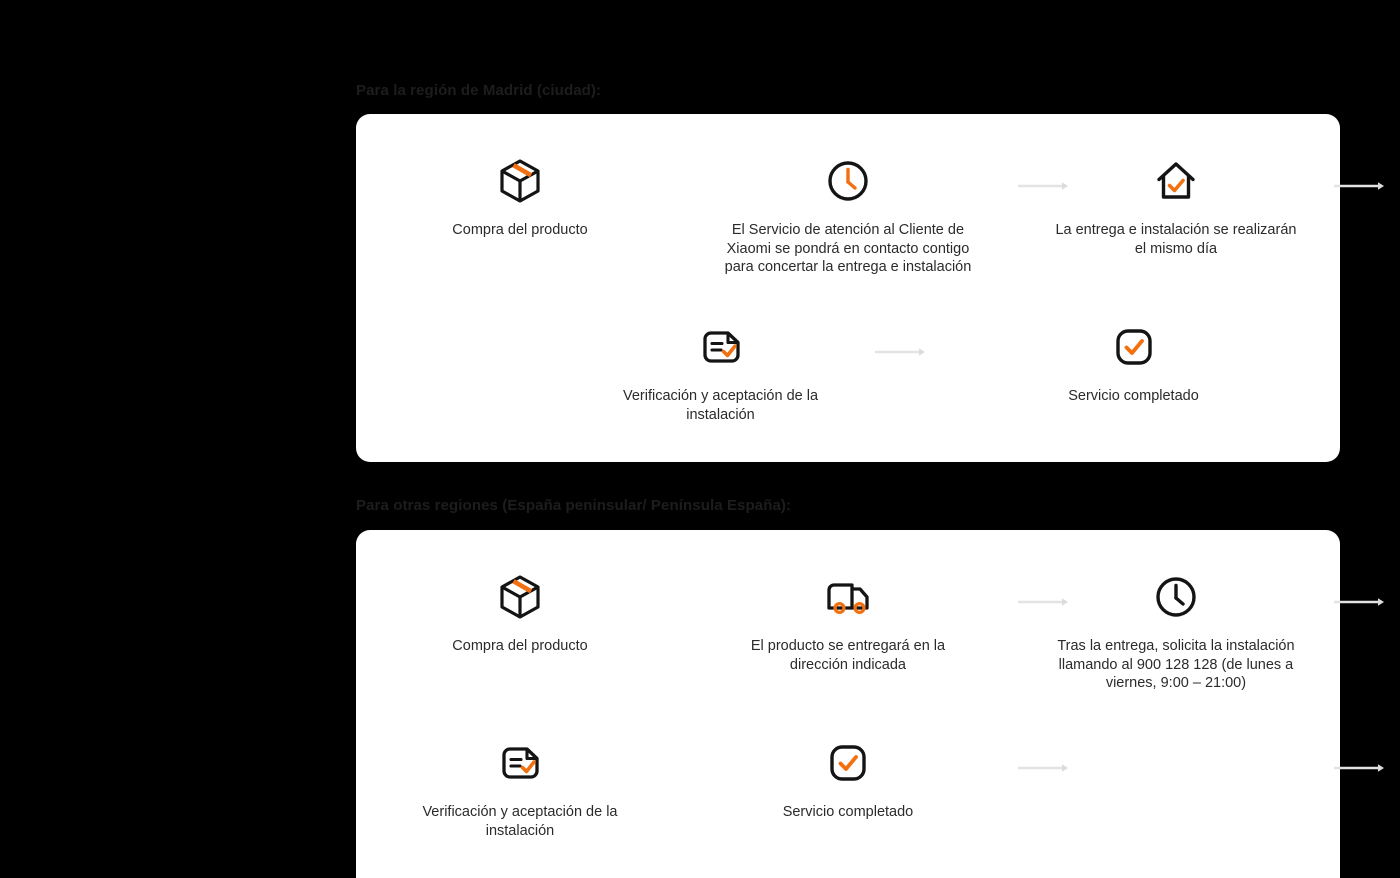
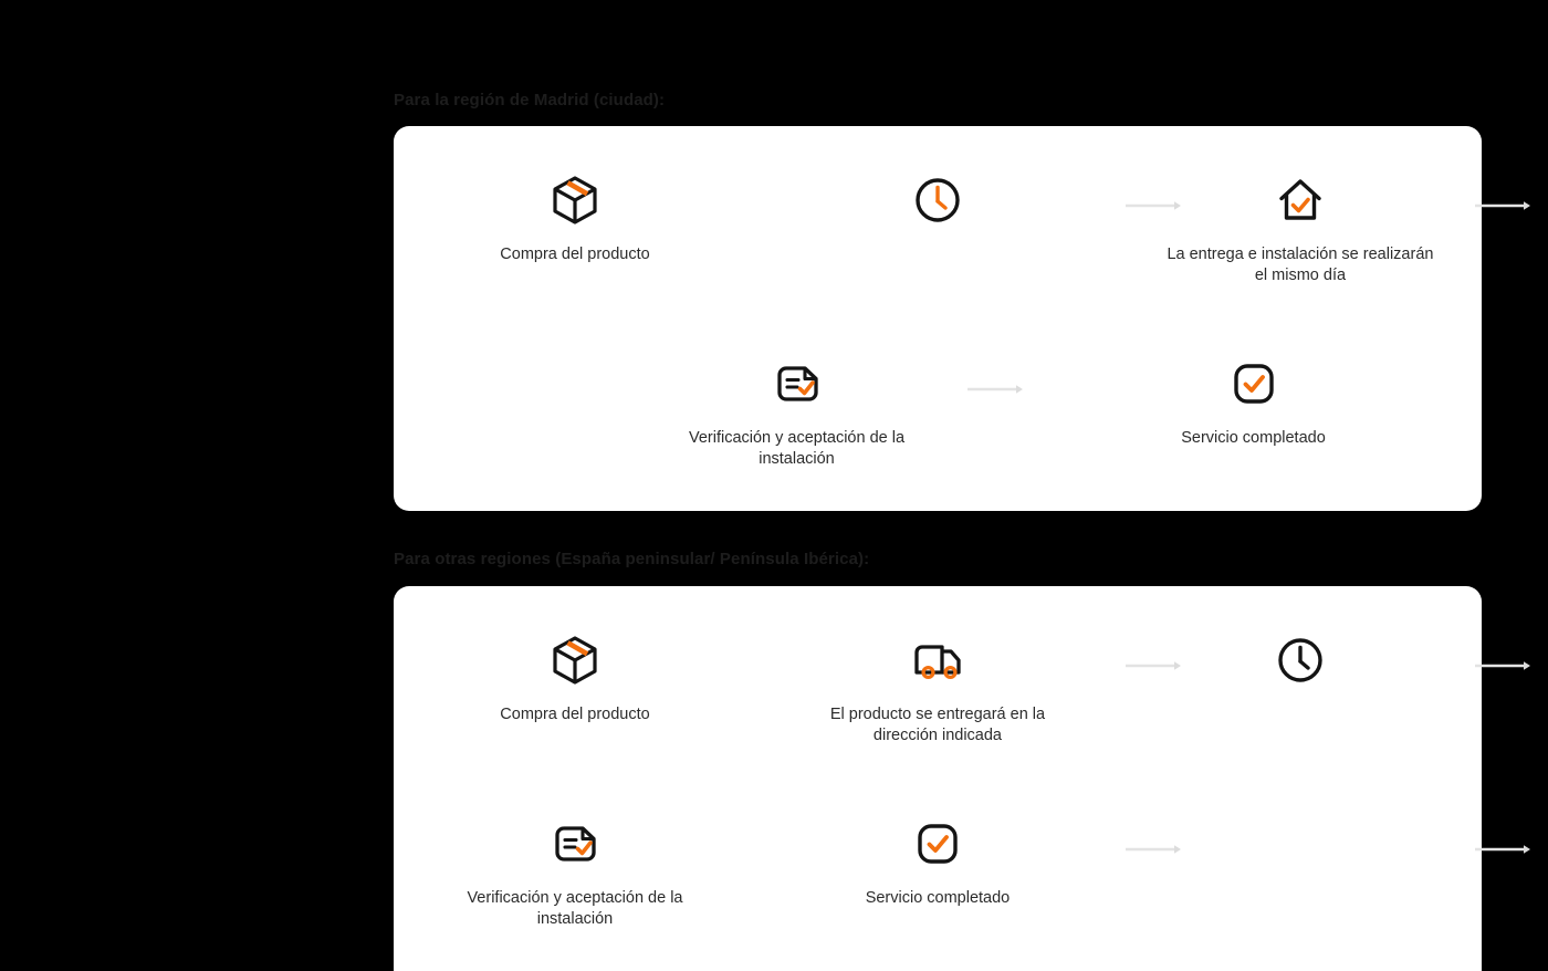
  Para la región de Madrid (ciudad):
  Compra del producto
- El Servicio de atención al Cliente de Xiaomi se pondrá en contacto contigo para concertar la entrega e instalación
  La entrega e instalación se realizarán el mismo día
  Verificación y aceptación de la instalación
  Servicio completado
- Para otras regiones (España peninsular/ Península España):
+ Para otras regiones (España peninsular/ Península Ibérica):
  Compra del producto
  El producto se entregará en la dirección indicada
- Tras la entrega, solicita la instalación llamando al 900 128 128 (de lunes a viernes, 9:00 – 21:00)
  Verificación y aceptación de la instalación
  Servicio completado
